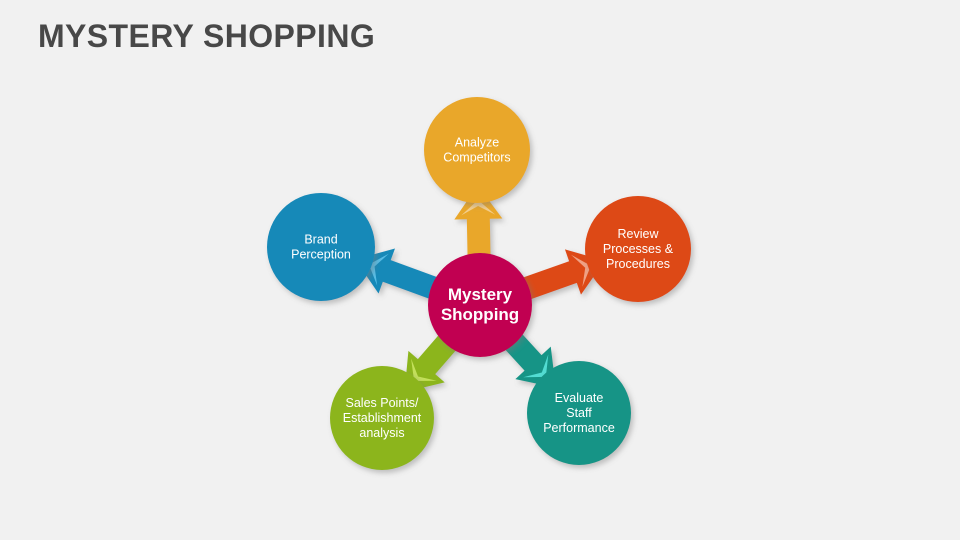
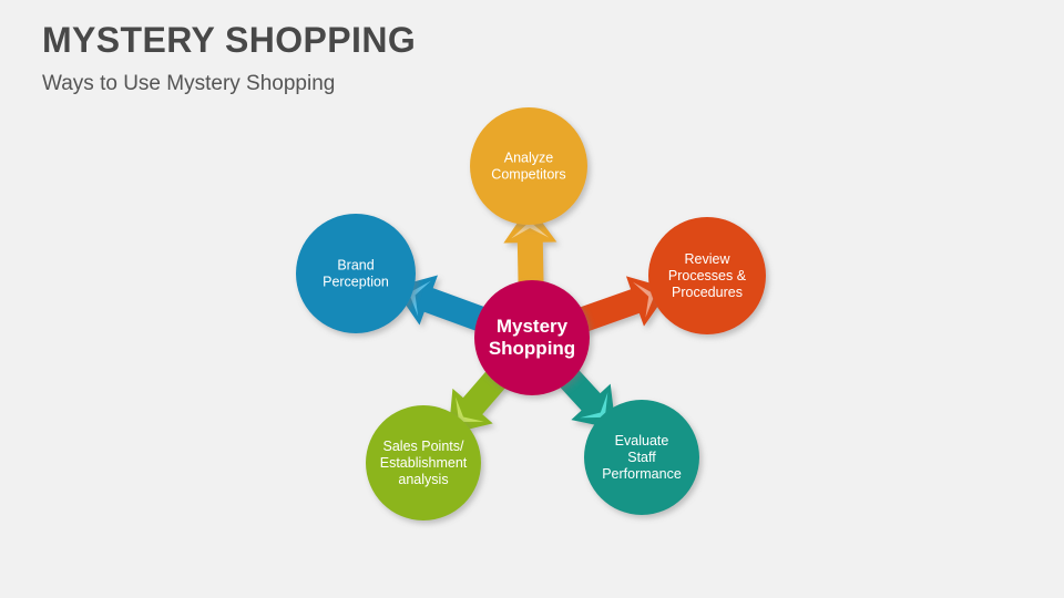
  MYSTERY SHOPPING
+ Ways to Use Mystery Shopping
  Analyze
  Competitors
  Brand
  Perception
  Review
  Processes &
  Procedures
  Sales Points/
  Establishment
  analysis
  Evaluate
  Staff
  Performance
  Mystery
  Shopping
